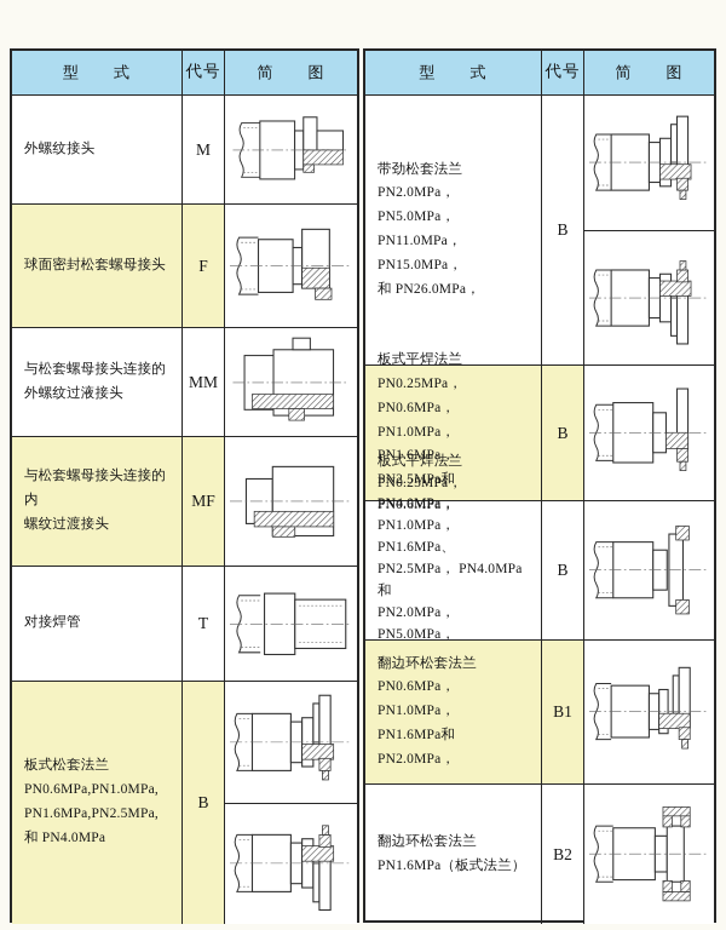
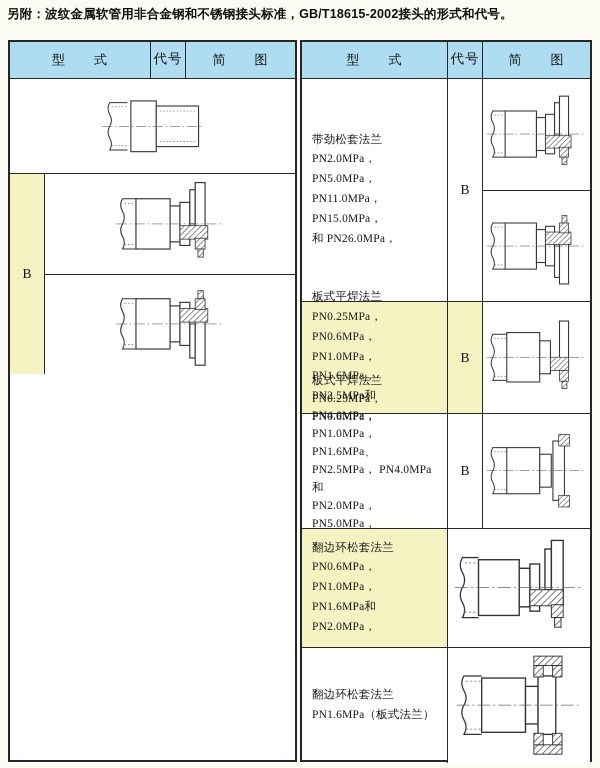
+ 另附：波纹金属软管用非合金钢和不锈钢接头标准，GB/T18615-2002接头的形式和代号。
  型 式
  代号
  简 图
- 外螺纹接头
- M
- 球面密封松套螺母接头
- F
- 与松套螺母接头连接的
- 外螺纹过液接头
- MM
- 与松套螺母接头连接的内
- 螺纹过渡接头
- MF
- 对接焊管
- T
- 板式松套法兰
- PN0.6MPa,PN1.0MPa,
- PN1.6MPa,PN2.5MPa,
- 和 PN4.0MPa
  B
  型 式
  代号
  简 图
  带劲松套法兰
  PN2.0MPa， PN5.0MPa，
  PN11.0MPa， PN15.0MPa，
  和 PN26.0MPa，
  B
  板式平焊法兰
  PN0.25MPa， PN0.6MPa，
  PN1.0MPa， PN1.6MPa，
  PN2.5MPa和 PN4.0MPa，
  B
  板式平焊法兰
  PN0.25MPa， PN0.6MPa，
  PN1.0MPa， PN1.6MPa、
  PN2.5MPa， PN4.0MPa 和
  PN2.0MPa， PN5.0MPa，
  B
  翻边环松套法兰
  PN0.6MPa， PN1.0MPa，
  PN1.6MPa和 PN2.0MPa，
- B1
  翻边环松套法兰
  PN1.6MPa（板式法兰）
- B2
